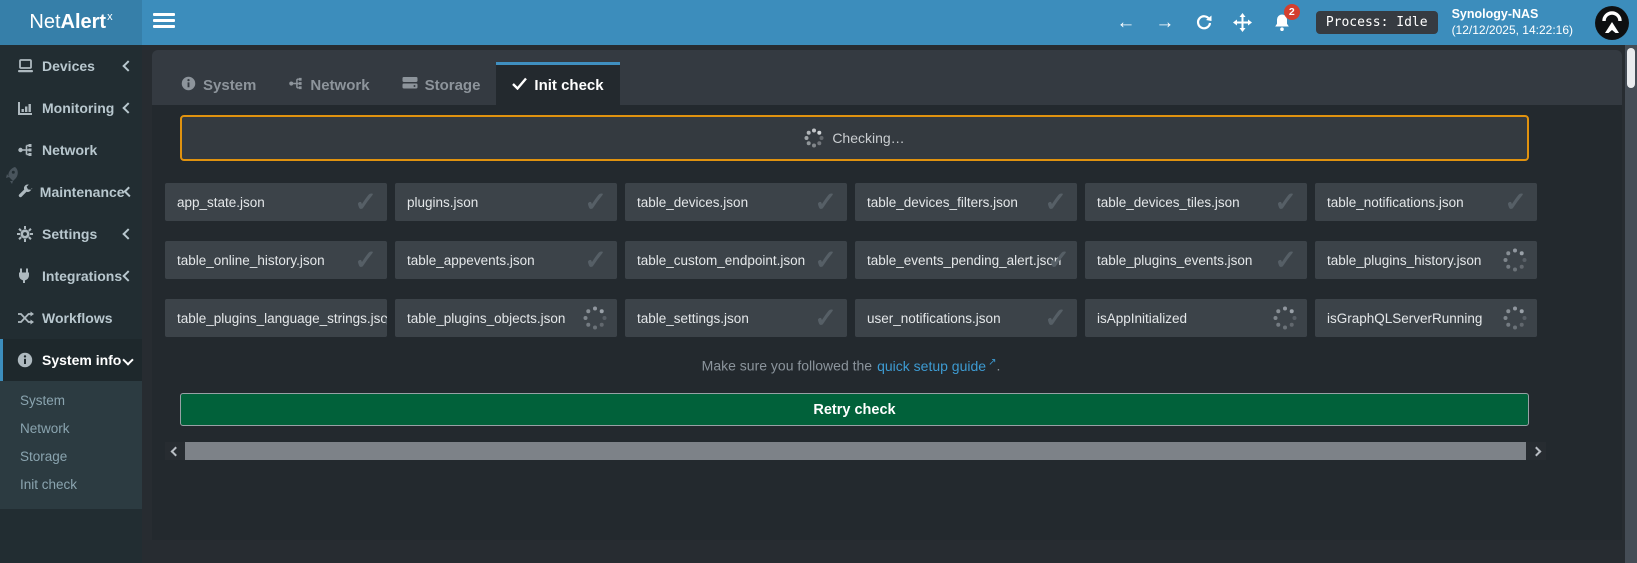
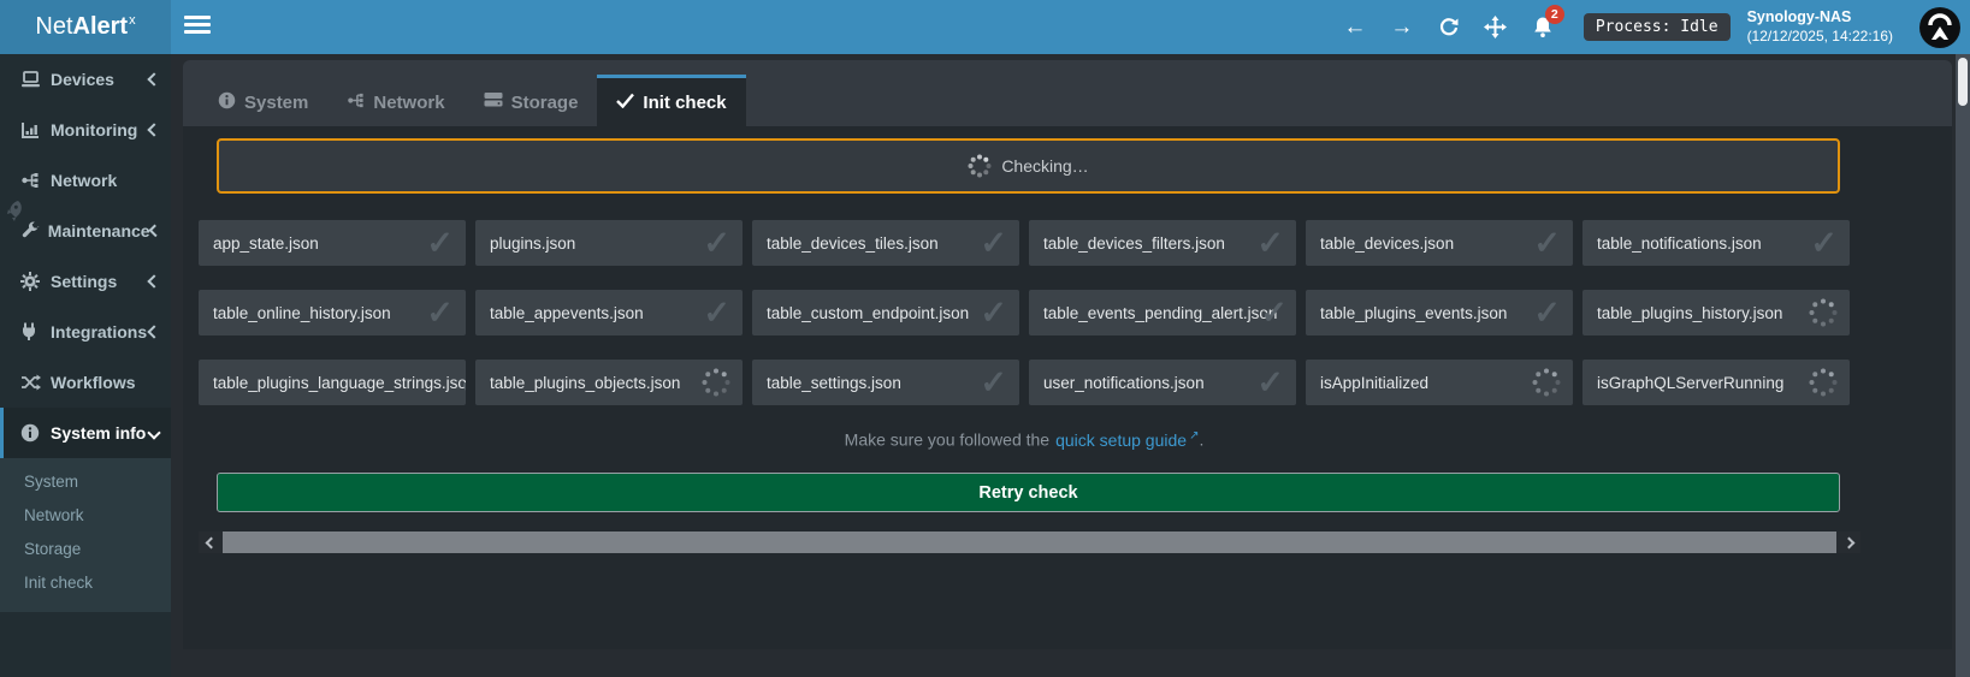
  NetAlertx
  ←
  →
  2
  Process: Idle
  Synology-NAS
  (12/12/2025, 14:22:16)
  Devices
  Monitoring
  Network
  Maintenance
  Settings
  Integrations
  Workflows
  System info
  System
  Network
  Storage
  Init check
  System
  Network
  Storage
  Init check
  Checking…
  app_state.json
  ✓
  plugins.json
  ✓
- table_devices.json
+ table_devices_tiles.json
  ✓
  table_devices_filters.json
  ✓
- table_devices_tiles.json
+ table_devices.json
  ✓
  table_notifications.json
  ✓
  table_online_history.json
  ✓
  table_appevents.json
  ✓
  table_custom_endpoint.json
  ✓
  table_events_pending_alert.json
  ✓
  table_plugins_events.json
  ✓
  table_plugins_history.json
  table_plugins_language_strings.jso
  table_plugins_objects.json
  table_settings.json
  ✓
  user_notifications.json
  ✓
  isAppInitialized
  isGraphQLServerRunning
  Make sure you followed the quick setup guide ↗.
  Retry check
